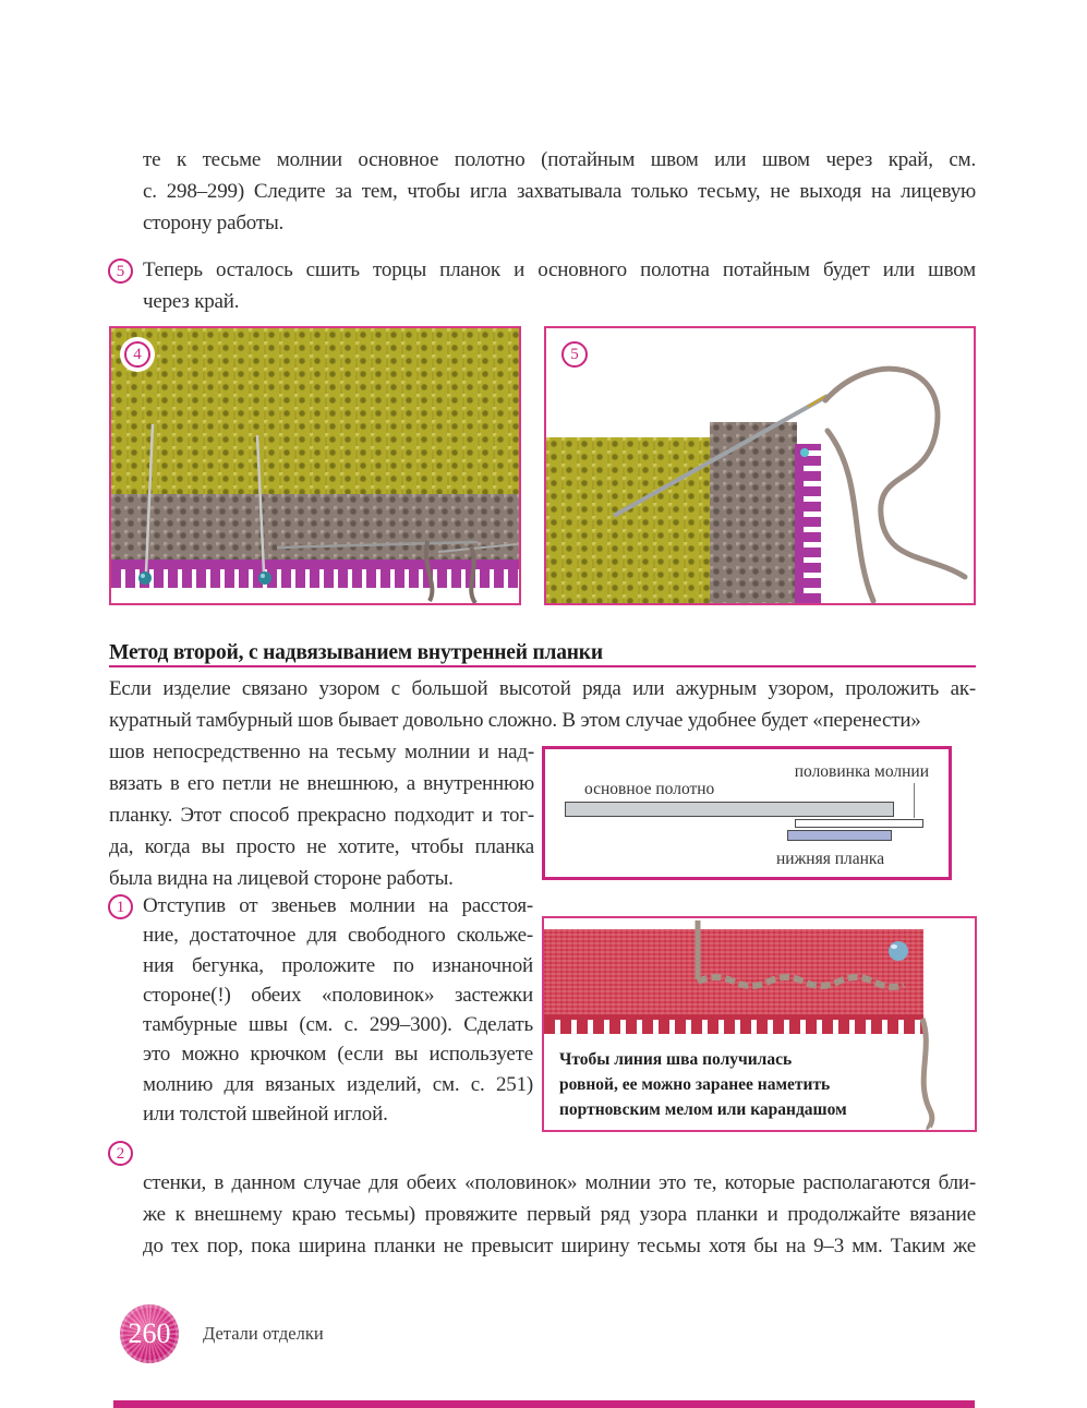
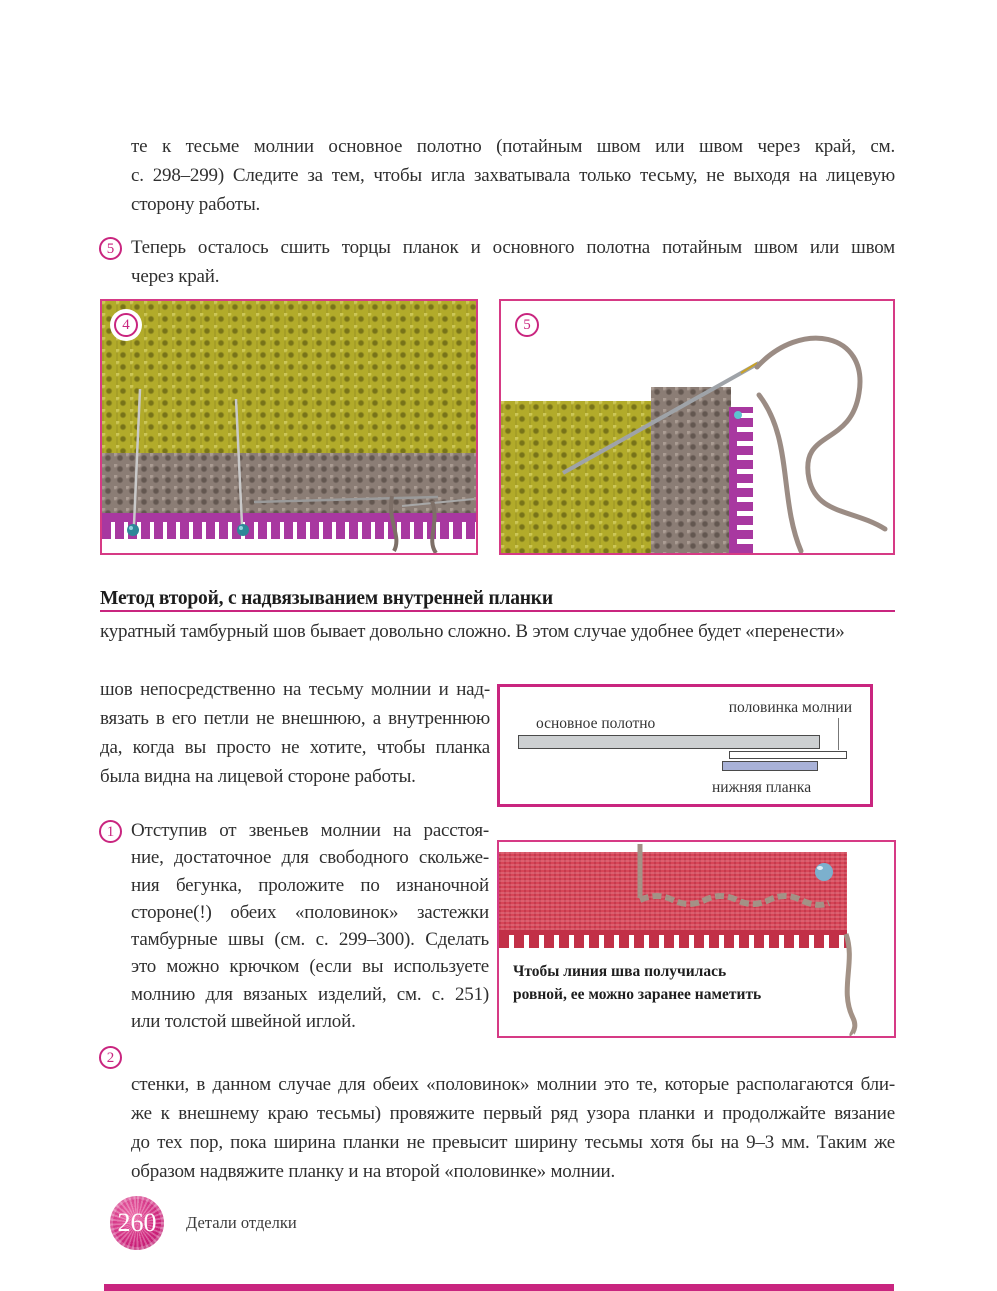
  те к тесьме молнии основное полотно (потайным швом или швом через край, см.
  с. 298–299) Следите за тем, чтобы игла захватывала только тесьму, не выходя на лицевую
  сторону работы.
  5
- Теперь осталось сшить торцы планок и основного полотна потайным будет или швом
+ Теперь осталось сшить торцы планок и основного полотна потайным швом или швом
  через край.
  4
  5
  Метод второй, с надвязыванием внутренней планки
- Если изделие связано узором с большой высотой ряда или ажурным узором, проложить ак-
  куратный тамбурный шов бывает довольно сложно. В этом случае удобнее будет «перенести»
  шов непосредственно на тесьму молнии и над-
  вязать в его петли не внешнюю, а внутреннюю
- планку. Этот способ прекрасно подходит и тог-
  да, когда вы просто не хотите, чтобы планка
  была видна на лицевой стороне работы.
  половинка молнии
  основное полотно
  нижняя планка
  1
  Отступив от звеньев молнии на расстоя-
  ние, достаточное для свободного скольже-
  ния бегунка, проложите по изнаночной
  стороне(!) обеих «половинок» застежки
  тамбурные швы (см. с. 299–300). Сделать
  это можно крючком (если вы используете
  молнию для вязаных изделий, см. с. 251)
  или толстой швейной иглой.
  Чтобы линия шва получилась
  ровной, ее можно заранее наметить
- портновским мелом или карандашом
  2
  стенки, в данном случае для обеих «половинок» молнии это те, которые располагаются бли-
  же к внешнему краю тесьмы) провяжите первый ряд узора планки и продолжайте вязание
  до тех пор, пока ширина планки не превысит ширину тесьмы хотя бы на 9–3 мм. Таким же
+ образом надвяжите планку и на второй «половинке» молнии.
  260
  Детали отделки
